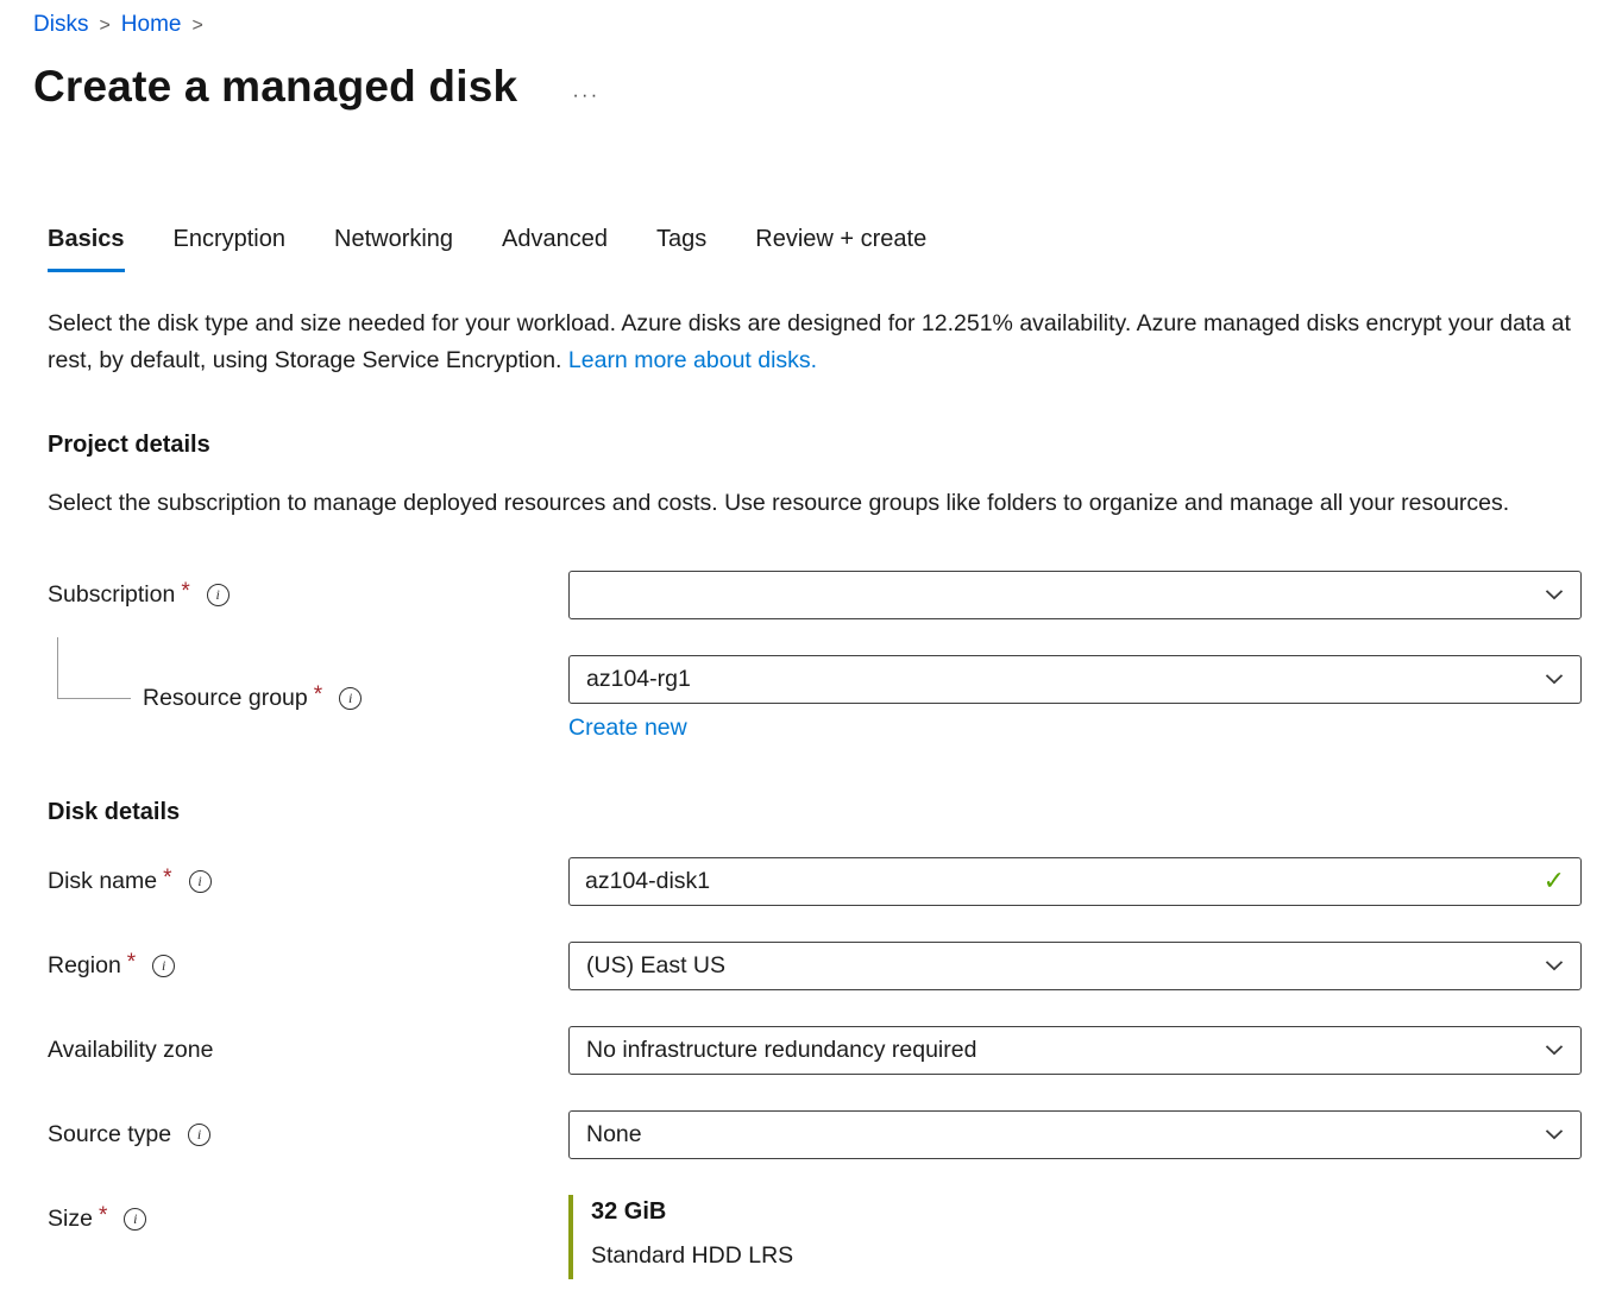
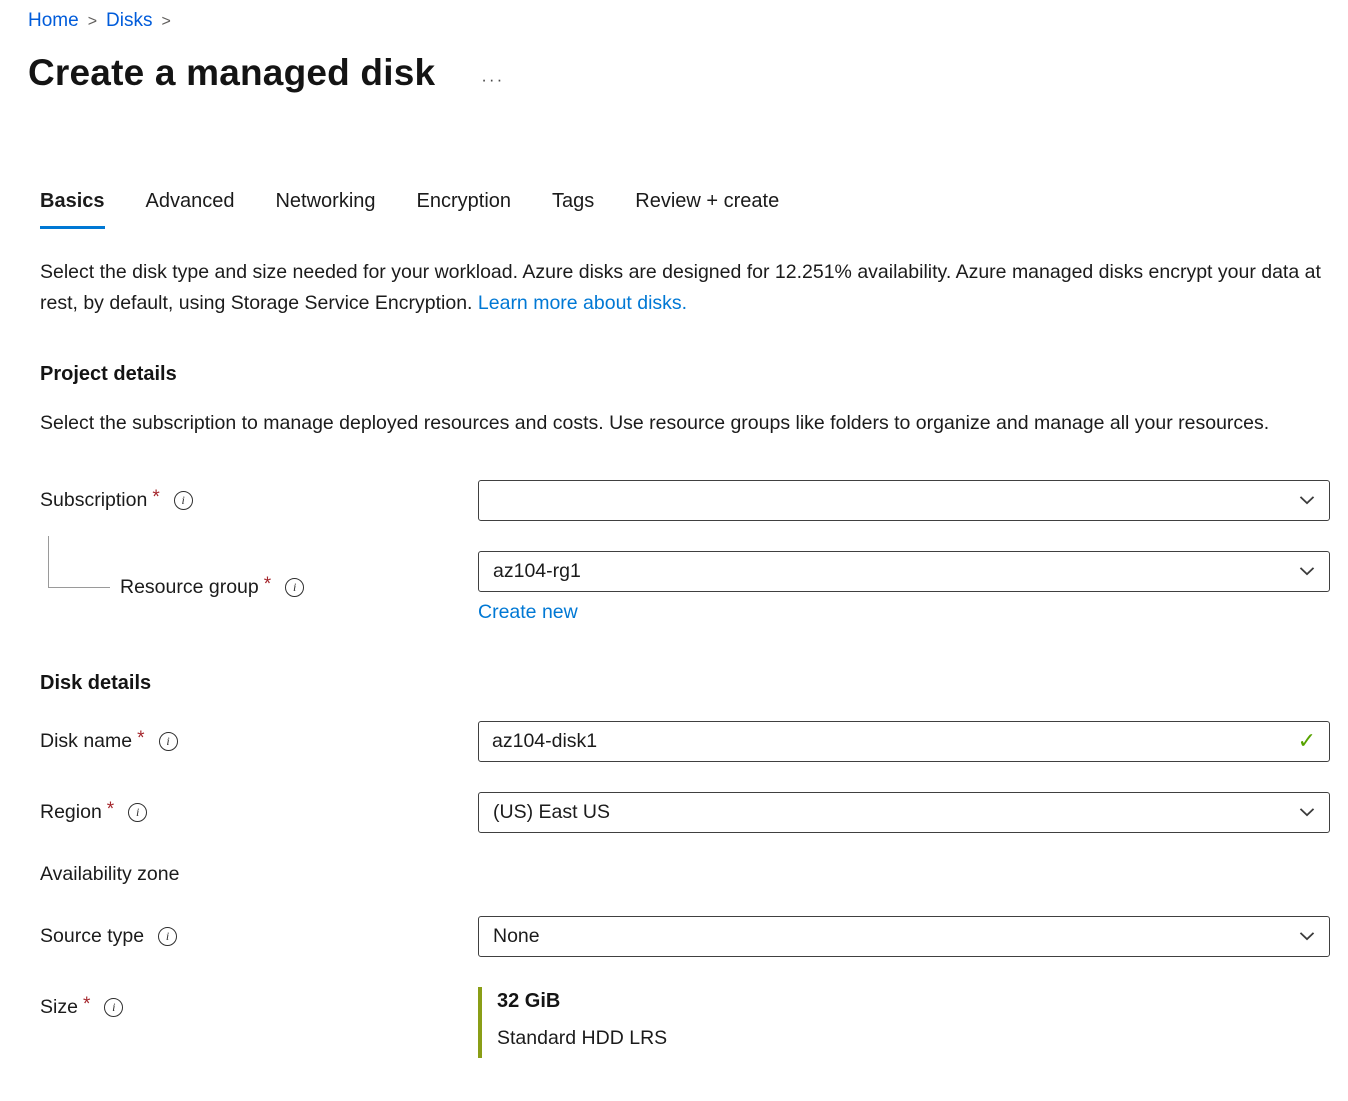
- Disks
+ Home
  >
- Home
+ Disks
  >
  Create a managed disk
  ···
  Basics
- Encryption
+ Advanced
  Networking
- Advanced
+ Encryption
  Tags
  Review + create
  Select the disk type and size needed for your workload. Azure disks are designed for 12.251% availability. Azure managed disks encrypt your data at rest, by default, using Storage Service Encryption. Learn more about disks.
  Project details
  Select the subscription to manage deployed resources and costs. Use resource groups like folders to organize and manage all your resources.
  Subscription
  *
  i
  Resource group
  *
  i
  az104-rg1
  Create new
  Disk details
  Disk name
  *
  i
  az104-disk1
  ✓
  Region
  *
  i
  (US) East US
  Availability zone
- No infrastructure redundancy required
  Source type
  i
  None
  Size
  *
  i
  32 GiB
  Standard HDD LRS
